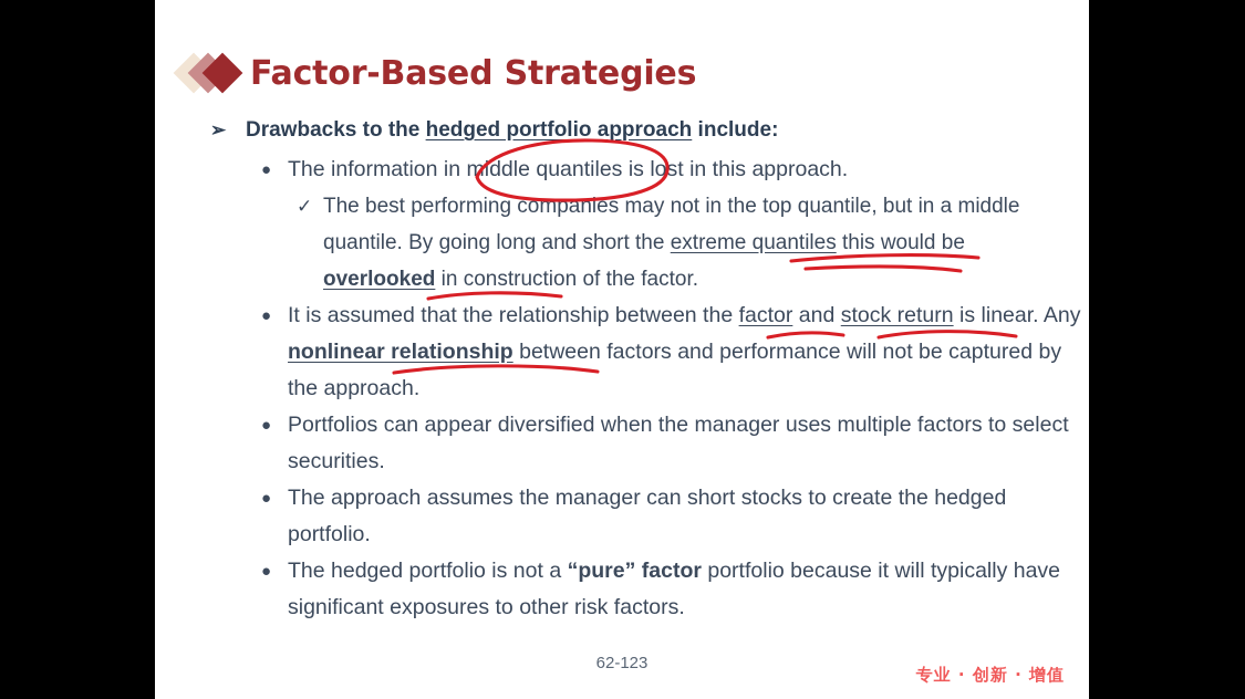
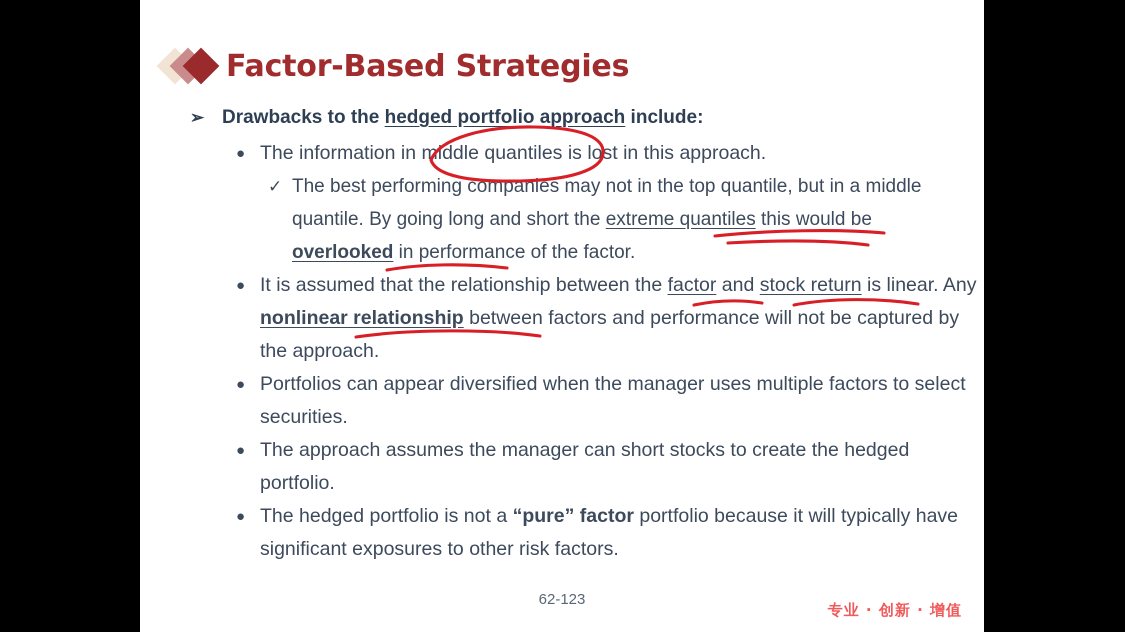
  Factor-Based Strategies
  ➢
  Drawbacks to the hedged portfolio approach include:
  ●
  The information in middle quantiles is lost in this approach.
  ✓
- The best performing companies may not in the top quantile, but in a middle quantile. By going long and short the extreme quantiles this would be overlooked in construction of the factor.
+ The best performing companies may not in the top quantile, but in a middle quantile. By going long and short the extreme quantiles this would be overlooked in performance of the factor.
  ●
  It is assumed that the relationship between the factor and stock return is linear. Any nonlinear relationship between factors and performance will not be captured by the approach.
  ●
  Portfolios can appear diversified when the manager uses multiple factors to select securities.
  ●
  The approach assumes the manager can short stocks to create the hedged portfolio.
  ●
  The hedged portfolio is not a “pure” factor portfolio because it will typically have significant exposures to other risk factors.
  62-123
  专业 · 创新 · 增值
